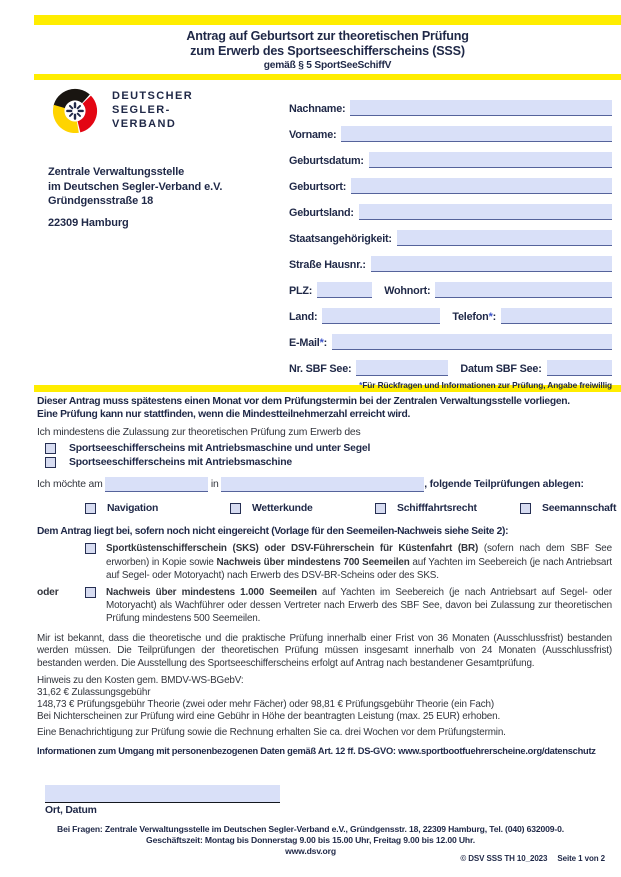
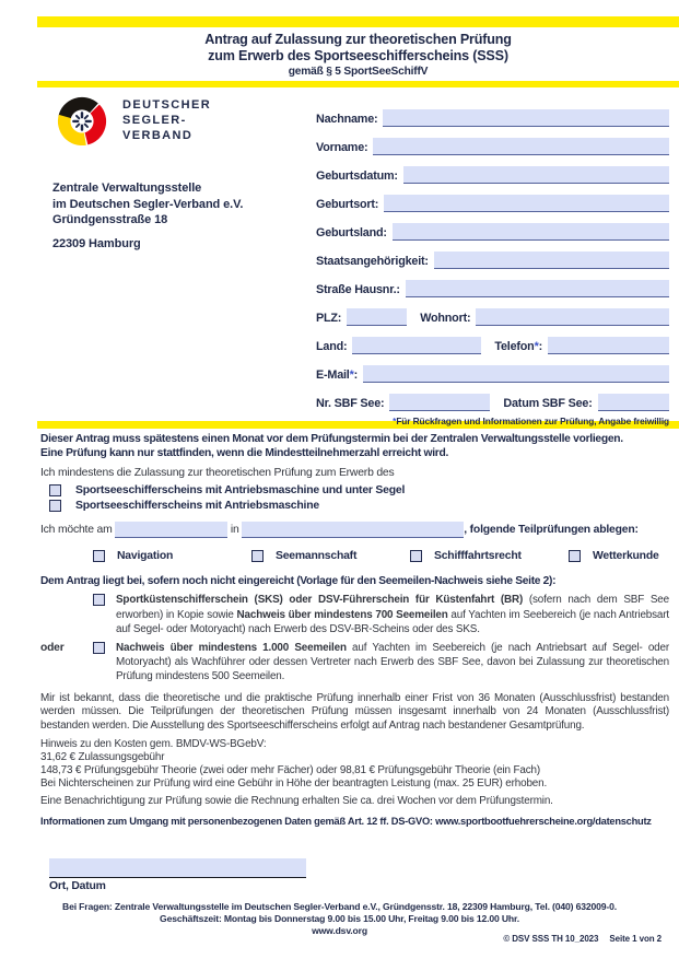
- Antrag auf Geburtsort zur theoretischen Prüfung
+ Antrag auf Zulassung zur theoretischen Prüfung
  zum Erwerb des Sportseeschifferscheins (SSS)
  gemäß § 5 SportSeeSchiffV
  DEUTSCHER
  SEGLER-
  VERBAND
  Zentrale Verwaltungsstelle
  im Deutschen Segler-Verband e.V.
  Gründgensstraße 18
  22309 Hamburg
  Nachname:
  Vorname:
  Geburtsdatum:
  Geburtsort:
  Geburtsland:
  Staatsangehörigkeit:
  Straße Hausnr.:
  PLZ:
  Wohnort:
  Land:
  Telefon*:
  E-Mail*:
  Nr. SBF See:
  Datum SBF See:
  *Für Rückfragen und Informationen zur Prüfung, Angabe freiwillig
  Dieser Antrag muss spätestens einen Monat vor dem Prüfungstermin bei der Zentralen Verwaltungsstelle vorliegen.
  Eine Prüfung kann nur stattfinden, wenn die Mindestteilnehmerzahl erreicht wird.
  Ich mindestens die Zulassung zur theoretischen Prüfung zum Erwerb des
  Sportseeschifferscheins mit Antriebsmaschine und unter Segel
  Sportseeschifferscheins mit Antriebsmaschine
  Ich möchte am in , folgende Teilprüfungen ablegen:
  Navigation
- Wetterkunde
+ Seemannschaft
  Schifffahrtsrecht
- Seemannschaft
+ Wetterkunde
  Dem Antrag liegt bei, sofern noch nicht eingereicht (Vorlage für den Seemeilen-Nachweis siehe Seite 2):
  Sportküstenschifferschein (SKS) oder DSV-Führerschein für Küstenfahrt (BR) (sofern nach dem SBF See erworben) in Kopie sowie Nachweis über mindestens 700 Seemeilen auf Yachten im Seebereich (je nach Antriebsart auf Segel- oder Motoryacht) nach Erwerb des DSV-BR-Scheins oder des SKS.
  oder
  Nachweis über mindestens 1.000 Seemeilen auf Yachten im Seebereich (je nach Antriebsart auf Segel- oder Motoryacht) als Wachführer oder dessen Vertreter nach Erwerb des SBF See, davon bei Zulassung zur theoretischen Prüfung mindestens 500 Seemeilen.
  Mir ist bekannt, dass die theoretische und die praktische Prüfung innerhalb einer Frist von 36 Monaten (Ausschlussfrist) bestanden werden müssen. Die Teilprüfungen der theoretischen Prüfung müssen insgesamt innerhalb von 24 Monaten (Ausschlussfrist) bestanden werden. Die Ausstellung des Sportseeschifferscheins erfolgt auf Antrag nach bestandener Gesamtprüfung.
  Hinweis zu den Kosten gem. BMDV-WS-BGebV:
  31,62 € Zulassungsgebühr
  148,73 € Prüfungsgebühr Theorie (zwei oder mehr Fächer) oder 98,81 € Prüfungsgebühr Theorie (ein Fach)
  Bei Nichterscheinen zur Prüfung wird eine Gebühr in Höhe der beantragten Leistung (max. 25 EUR) erhoben.
  Eine Benachrichtigung zur Prüfung sowie die Rechnung erhalten Sie ca. drei Wochen vor dem Prüfungstermin.
  Informationen zum Umgang mit personenbezogenen Daten gemäß Art. 12 ff. DS-GVO: www.sportbootfuehrerscheine.org/datenschutz
  Ort, Datum
  Bei Fragen: Zentrale Verwaltungsstelle im Deutschen Segler-Verband e.V., Gründgensstr. 18, 22309 Hamburg, Tel. (040) 632009-0.
  Geschäftszeit: Montag bis Donnerstag 9.00 bis 15.00 Uhr, Freitag 9.00 bis 12.00 Uhr.
  www.dsv.org
  © DSV SSS TH 10_2023 Seite 1 von 2
